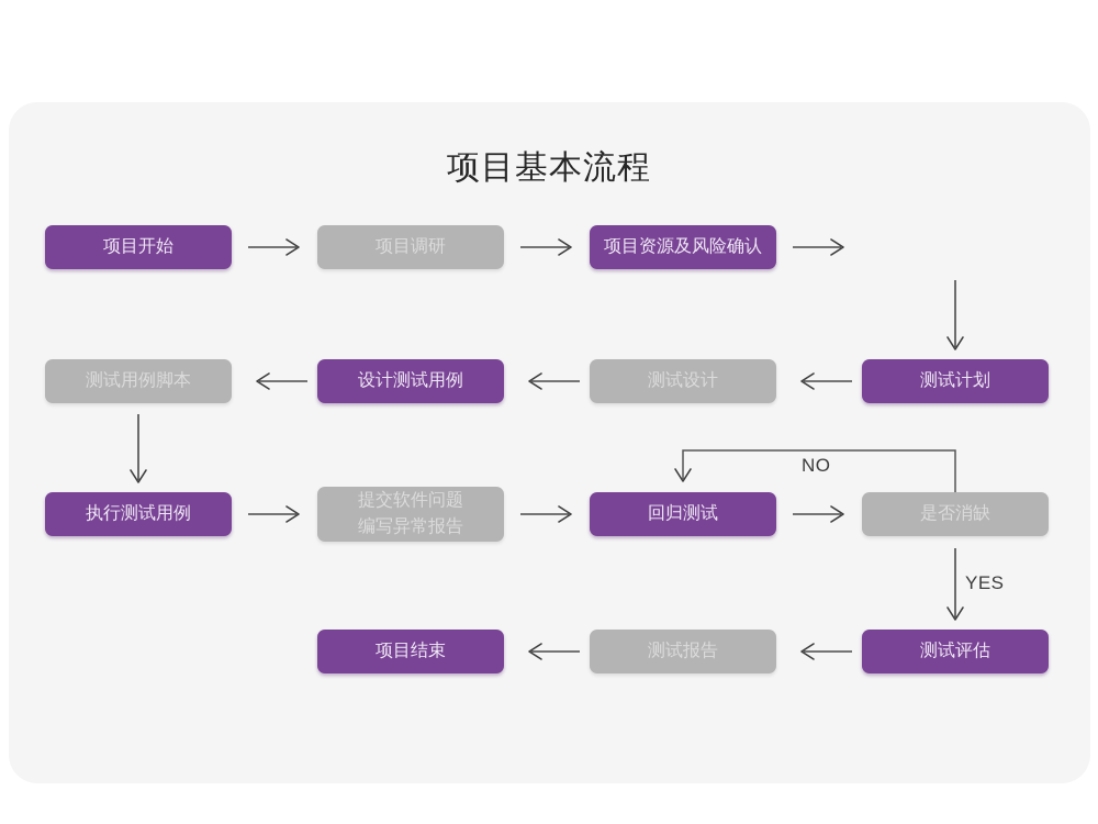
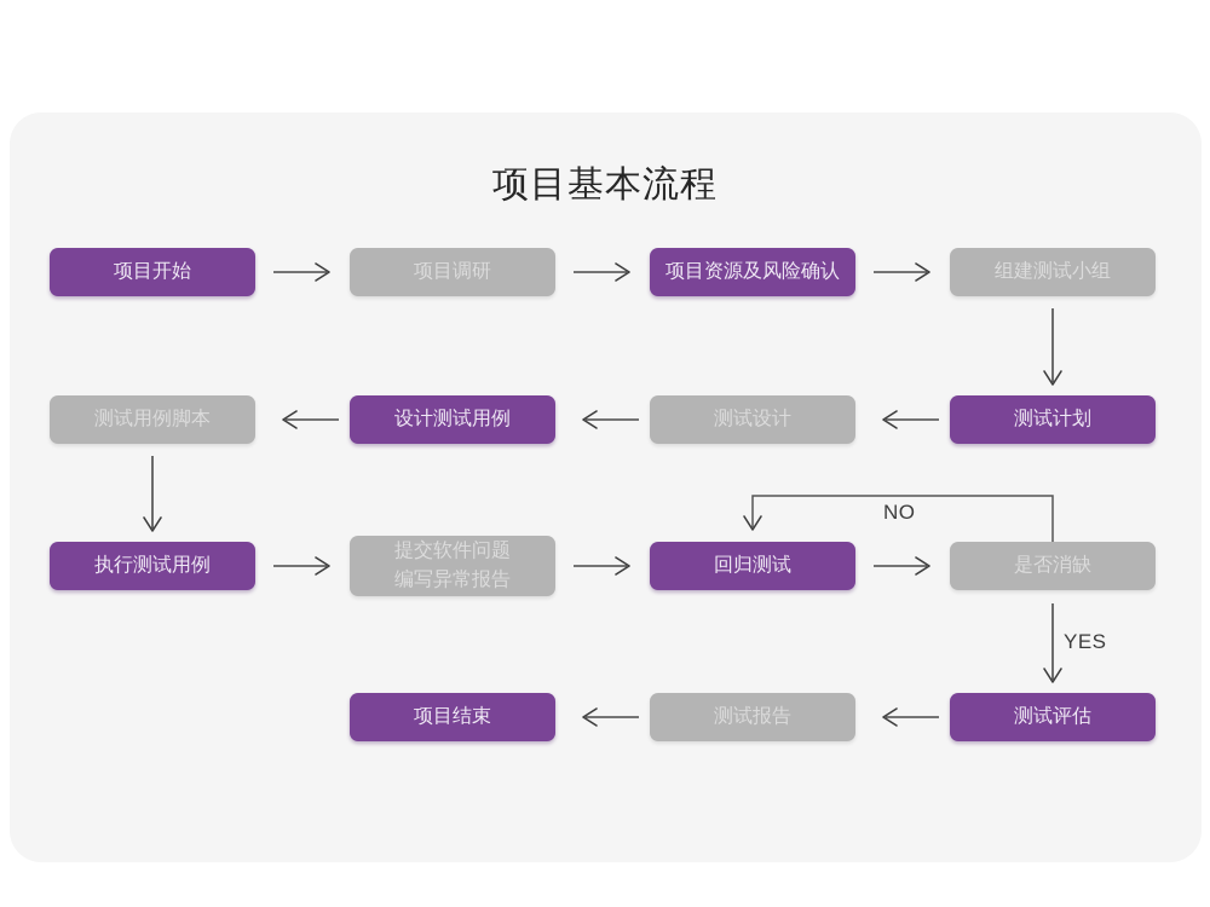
  项目基本流程
  项目开始
  项目调研
  项目资源及风险确认
+ 组建测试小组
  测试用例脚本
  设计测试用例
  测试设计
  测试计划
  执行测试用例
  提交软件问题
  编写异常报告
  回归测试
  是否消缺
  项目结束
  测试报告
  测试评估
  NO
  YES
